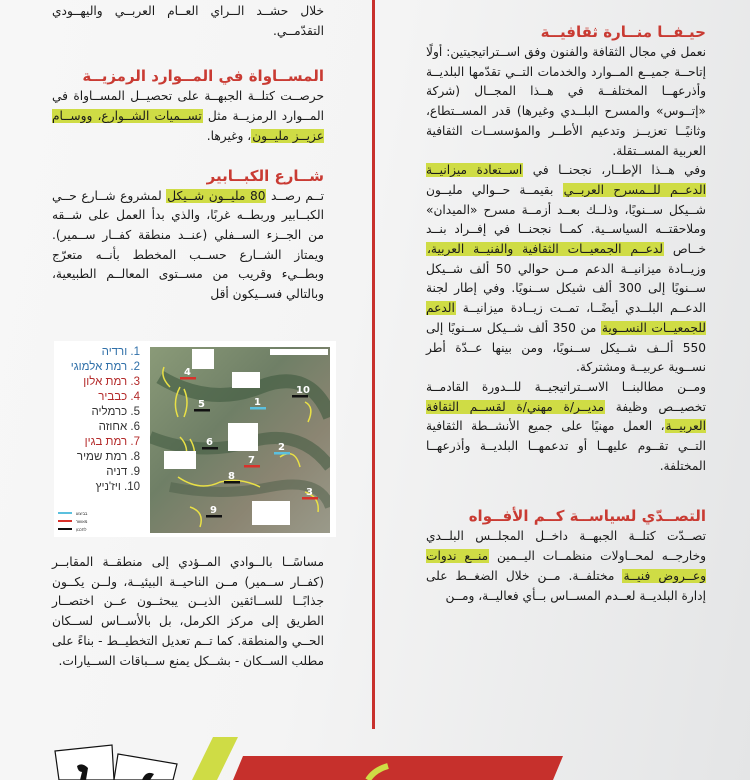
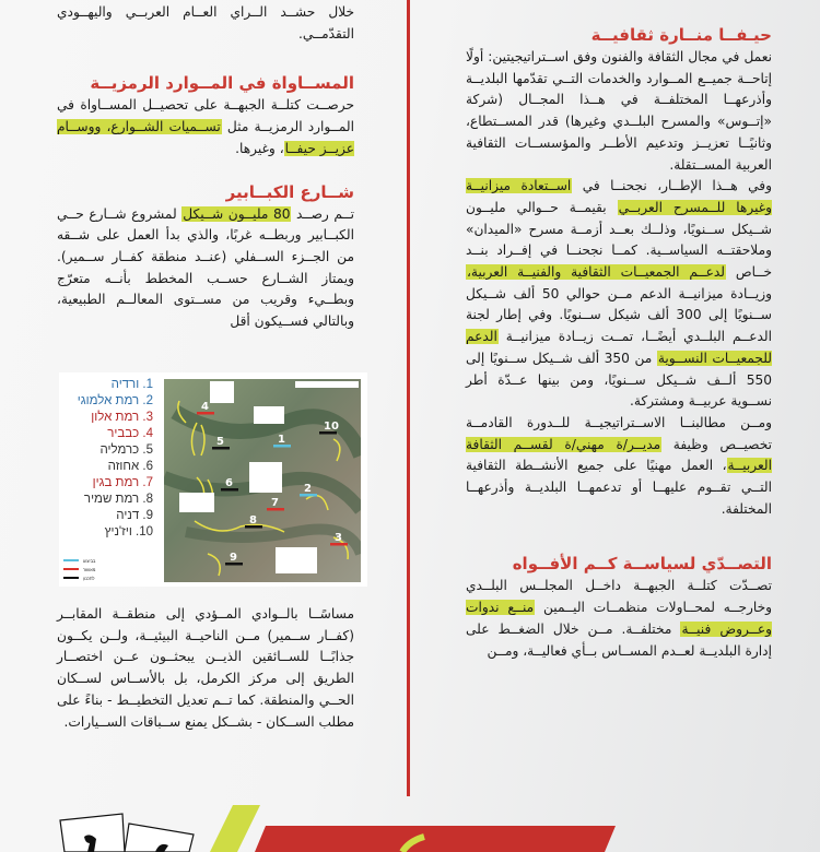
  حيـفــا منــارة ثقافيــة
  نعمل في مجال الثقافة والفنون وفق اســتراتيجيتين: أولًا إتاحــة جميــع المــوارد والخدمات التــي تقدّمها البلديــة وأذرعهــا المختلفــة في هــذا المجــال (شركة «إتــوس» والمسرح البلــدي وغيرها) قدر المســتطاع، وثانيًــا تعزيــز وتدعيم الأطــر والمؤسســات الثقافية العربية المســتقلة.
- وفي هــذا الإطــار، نجحنــا في اســتعادة ميزانيــة الدعــم للــمسرح العربــي بقيمــة حــوالي مليــون شــيكل ســنويًا، وذلــك بعــد أزمــة مسرح «الميدان» وملاحقتــه السياســية. كمــا نجحنــا في إفــراد بنــد خــاص لدعــم الجمعيــات الثقافية والفنيــة العربية، وزيــادة ميزانيــة الدعم مــن حوالي 50 ألف شــيكل ســنويًا إلى 300 ألف شيكل ســنويًا. وفي إطار لجنة الدعــم البلــدي أيضًــا، تمــت زيــادة ميزانيــة الدعم للجمعيــات النســوية من 350 ألف شــيكل ســنويًا إلى 550 ألــف شــيكل ســنويًا، ومن بينها عــدّة أطر نســوية عربيــة ومشتركة.
+ وفي هــذا الإطــار، نجحنــا في اســتعادة ميزانيــة وغيرها للــمسرح العربــي بقيمــة حــوالي مليــون شــيكل ســنويًا، وذلــك بعــد أزمــة مسرح «الميدان» وملاحقتــه السياســية. كمــا نجحنــا في إفــراد بنــد خــاص لدعــم الجمعيــات الثقافية والفنيــة العربية، وزيــادة ميزانيــة الدعم مــن حوالي 50 ألف شــيكل ســنويًا إلى 300 ألف شيكل ســنويًا. وفي إطار لجنة الدعــم البلــدي أيضًــا، تمــت زيــادة ميزانيــة الدعم للجمعيــات النســوية من 350 ألف شــيكل ســنويًا إلى 550 ألــف شــيكل ســنويًا، ومن بينها عــدّة أطر نســوية عربيــة ومشتركة.
  ومــن مطالبنــا الاســتراتيجيــة للــدورة القادمــة تخصيــص وظيفة مديــر/ة مهني/ة لقســم الثقافة العربيــة، العمل مهنيًا على جميع الأنشــطة الثقافية التــي تقــوم عليهــا أو تدعمهــا البلديــة وأذرعهــا المختلفة.
  التصــدّي لسياســة كــم الأفــواه
  تصــدّت كتلــة الجبهــة داخــل المجلــس البلــدي وخارجــه لمحــاولات منظمــات اليــمين منــع ندوات وعــروض فنيــة مختلفــة. مــن خلال الضغــط على إدارة البلديــة لعــدم المســاس بــأي فعاليــة، ومــن
  خلال حشــد الــراي العــام العربــي واليهــودي التقدّمــي.
  المســاواة في المــوارد الرمزيــة
- حرصــت كتلــة الجبهــة على تحصيــل المســاواة في المــوارد الرمزيــة مثل تســميات الشــوارع، ووســام عزيــز مليــون، وغيرها.
+ حرصــت كتلــة الجبهــة على تحصيــل المســاواة في المــوارد الرمزيــة مثل تســميات الشــوارع، ووســام عزيــز حيفــا، وغيرها.
  شــارع الكبــابير
  تــم رصــد 80 مليــون شــيكل لمشروع شــارع حــي الكبــابير وربطــه غربًا، والذي بدأ العمل على شــقه من الجــزء الســفلي (عنــد منطقة كفــار ســمير). ويمتاز الشــارع حســب المخطط بأنــه متعرّج وبطــيء وقريب من مســتوى المعالــم الطبيعية، وبالتالي فســيكون أقل
  مساسًــا بالــوادي المــؤدي إلى منطقــة المقابــر (كفــار ســمير) مــن الناحيــة البيئيــة، ولــن يكــون جذابًــا للســائقين الذيــن يبحثــون عــن اختصــار الطريق إلى مركز الكرمل، بل بالأســاس لســكان الحــي والمنطقة. كما تــم تعديل التخطيــط - بناءً على مطلب الســكان - بشــكل يمنع ســباقات الســيارات.
  1. ורדיה
  2. רמת אלמוגי
  3. רמת אלון
  4. כבביר
  5. כרמליה
  6. אחוזה
  7. רמת בגין
  8. רמת שמיר
  9. דניה
  10. ויז'ניץ
  1
  2
  3
  4
  5
  6
  7
  8
  9
  10
